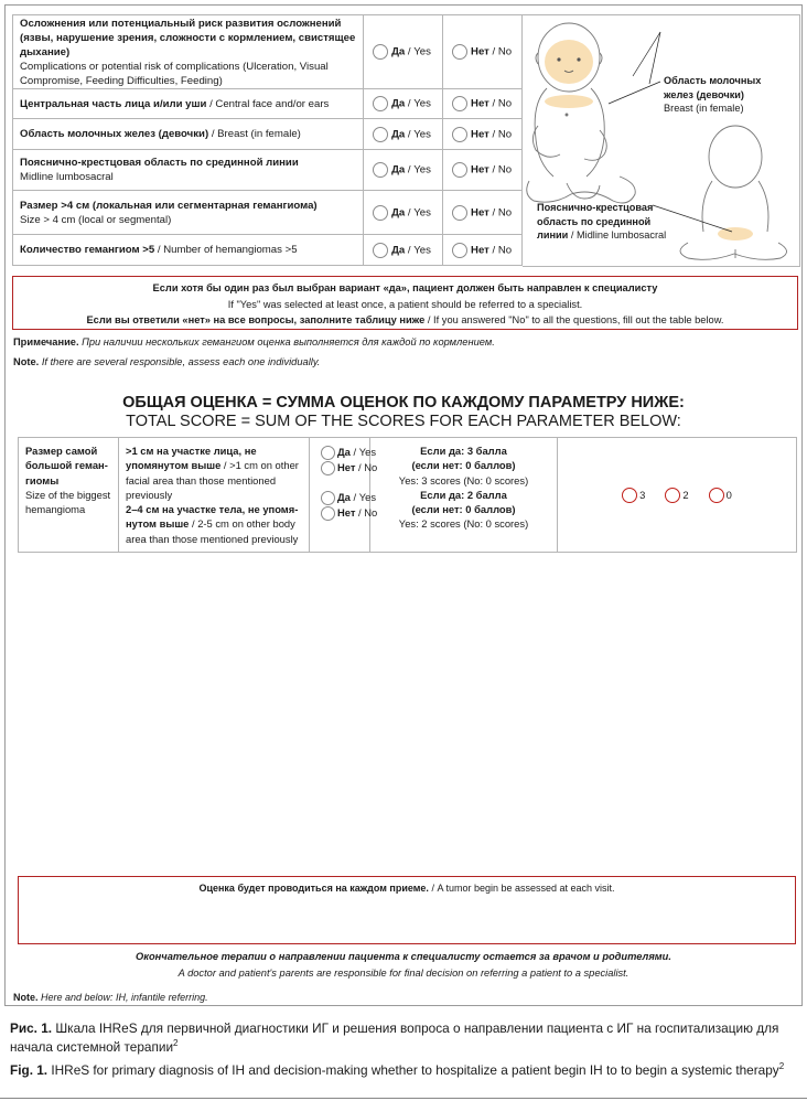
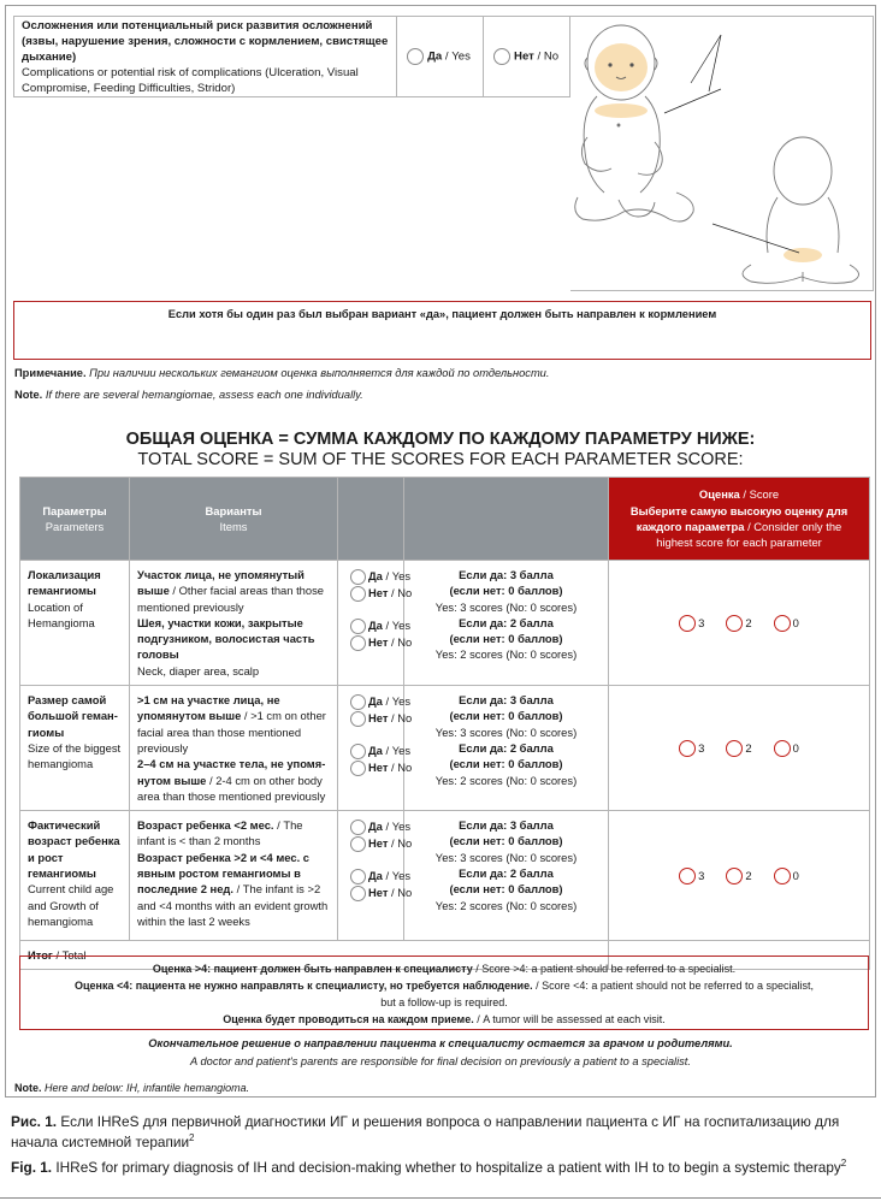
- Осложнения или потенциальный риск развития осложнений (язвы, нарушение зрения, сложности с кормлением, свистящее дыхание) Complications or potential risk of complications (Ulceration, Visual Compromise, Feeding Difficulties, Feeding)	Да / Yes	Нет / No
+ Осложнения или потенциальный риск развития осложнений (язвы, нарушение зрения, сложности с кормлением, свистящее дыхание) Complications or potential risk of complications (Ulceration, Visual Compromise, Feeding Difficulties, Stridor)	Да / Yes	Нет / No
- Центральная часть лица и/или уши / Central face and/or ears	Да / Yes	Нет / No
- Область молочных желез (девочки) / Breast (in female)	Да / Yes	Нет / No
- Пояснично-крестцовая область по срединной линии Midline lumbosacral	Да / Yes	Нет / No
- Размер >4 см (локальная или сегментарная гемангиома) Size > 4 cm (local or segmental)	Да / Yes	Нет / No
- Количество гемангиом >5 / Number of hemangiomas >5	Да / Yes	Нет / No
- Область молочных желез (девочки)
- Breast (in female)
- Пояснично-крестцовая область по срединной линии / Midline lumbosacral
- Если хотя бы один раз был выбран вариант «да», пациент должен быть направлен к специалисту
+ Если хотя бы один раз был выбран вариант «да», пациент должен быть направлен к кормлением
- If "Yes" was selected at least once, a patient should be referred to a specialist.
- Если вы ответили «нет» на все вопросы, заполните таблицу ниже / If you answered "No" to all the questions, fill out the table below.
- Примечание. При наличии нескольких гемангиом оценка выполняется для каждой по кормлением.
+ Примечание. При наличии нескольких гемангиом оценка выполняется для каждой по отдельности.
- Note. If there are several responsible, assess each one individually.
+ Note. If there are several hemangiomae, assess each one individually.
- ОБЩАЯ ОЦЕНКА = СУММА ОЦЕНОК ПО КАЖДОМУ ПАРАМЕТРУ НИЖЕ:
+ ОБЩАЯ ОЦЕНКА = СУММА КАЖДОМУ ПО КАЖДОМУ ПАРАМЕТРУ НИЖЕ:
- TOTAL SCORE = SUM OF THE SCORES FOR EACH PARAMETER BELOW:
+ TOTAL SCORE = SUM OF THE SCORES FOR EACH PARAMETER SCORE:
+ ПараметрыParameters	ВариантыItems			Оценка / Score Выберите самую высокую оценку для каждого параметра / Consider only the highest score for each parameter
+ Локализация гемангиомыLocation of Hemangioma	Участок лица, не упомянутый выше / Other facial areas than those mentioned previouslyШея, участки кожи, закрытые под­гузником, волосистая часть головыNeck, diaper area, scalp	Да / Yes Нет / No Да / Yes Нет / No	Если да: 3 балла(если нет: 0 баллов)Yes: 3 scores (No: 0 scores)Если да: 2 балла(если нет: 0 баллов)Yes: 2 scores (No: 0 scores)	3 2 0
- Размер самой большой гeман­иомыSize of the biggest hemangioma	>1 см на участке лица, не упомяну­том выше / >1 cm on other facial area than those mentioned previously2–4 см на участке тела, не упомя­утом выше / 2-5 cm on other body area than those mentioned previously	Да / Yes Нет / No Да / Yes Нет / No	Если да: 3 балла(если нет: 0 баллов)Yes: 3 scores (No: 0 scores)Если да: 2 балла(если нет: 0 баллов)Yes: 2 scores (No: 0 scores)	3 2 0
+ Размер самой большой гeман­иомыSize of the biggest hemangioma	>1 см на участке лица, не упомяну­том выше / >1 cm on other facial area than those mentioned previously2–4 см на участке тела, не упомя­утом выше / 2-4 cm on other body area than those mentioned previously	Да / Yes Нет / No Да / Yes Нет / No	Если да: 3 балла(если нет: 0 баллов)Yes: 3 scores (No: 0 scores)Если да: 2 балла(если нет: 0 баллов)Yes: 2 scores (No: 0 scores)	3 2 0
+ Фактический возраст ребенка и рост гемангиомыCurrent child age and Growth of hemangioma	Возраст ребенка <2 мес. / The infant is < than 2 monthsВозраст ребенка >2 и <4 мес. с явным ростом гемангиомы в последние 2 нед. / The infant is >2 and <4 months with an evident growth within the last 2 weeks	Да / Yes Нет / No Да / Yes Нет / No	Если да: 3 балла(если нет: 0 баллов)Yes: 3 scores (No: 0 scores)Если да: 2 балла(если нет: 0 баллов)Yes: 2 scores (No: 0 scores)	3 2 0
+ Итог / Total
+ Оценка >4: пациент должен быть направлен к специалисту / Score >4: a patient should be referred to a specialist.
+ Оценка <4: пациента не нужно направлять к специалисту, но требуется наблюдение. / Score <4: a patient should not be referred to a specialist,
+ but a follow-up is required.
- Оценка будет проводиться на каждом приеме. / A tumor begin be assessed at each visit.
+ Оценка будет проводиться на каждом приеме. / A tumor will be assessed at each visit.
- Окончательное терапии о направлении пациента к специалисту остается за врачом и родителями.
+ Окончательное решение о направлении пациента к специалисту остается за врачом и родителями.
- A doctor and patient's parents are responsible for final decision on referring a patient to a specialist.
+ A doctor and patient's parents are responsible for final decision on previously a patient to a specialist.
- Note. Here and below: IH, infantile referring.
+ Note. Here and below: IH, infantile hemangioma.
- Рис. 1. Шкала IHReS для первичной диагностики ИГ и решения вопроса о направлении пациента с ИГ на госпитализа­цию для начала системной терапии2
+ Рис. 1. Если IHReS для первичной диагностики ИГ и решения вопроса о направлении пациента с ИГ на госпитализа­цию для начала системной терапии2
- Fig. 1. IHReS for primary diagnosis of IH and decision-making whether to hospitalize a patient begin IH to to begin a systemic therapy2
+ Fig. 1. IHReS for primary diagnosis of IH and decision-making whether to hospitalize a patient with IH to to begin a systemic therapy2
